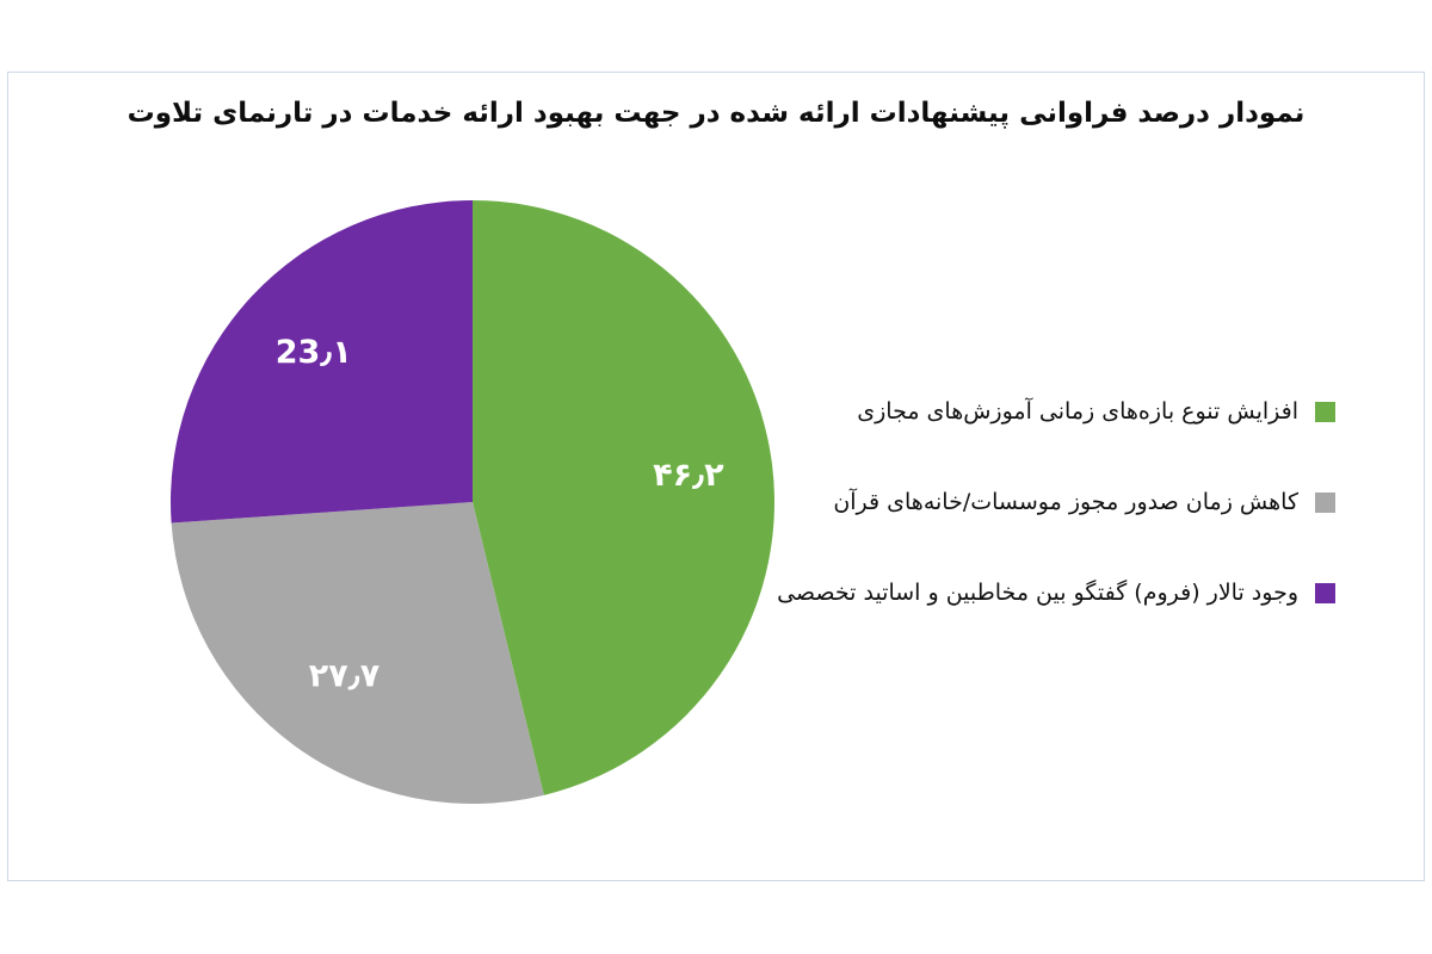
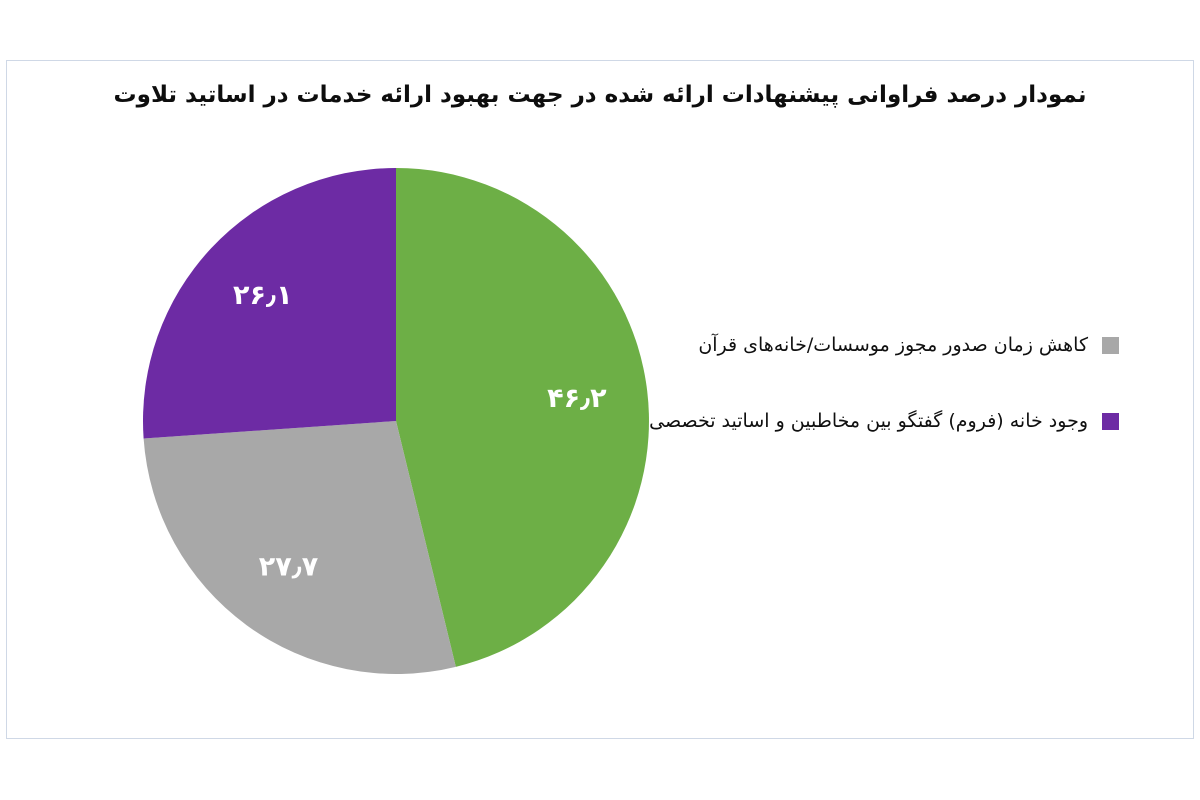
- نمودار درصد فراوانی پیشنهادات ارائه شده در جهت بهبود ارائه خدمات در تارنمای تلاوت
+ نمودار درصد فراوانی پیشنهادات ارائه شده در جهت بهبود ارائه خدمات در اساتید تلاوت
  ۴۶٫۲
  ۲۷٫۷
- 23٫۱
+ ۲۶٫۱
- افزایش تنوع بازه‌های زمانی آموزش‌های مجازی
  کاهش زمان صدور مجوز موسسات/خانه‌های قرآن
- وجود تالار (فروم) گفتگو بین مخاطبین و اساتید تخصصی
+ وجود خانه (فروم) گفتگو بین مخاطبین و اساتید تخصصی
